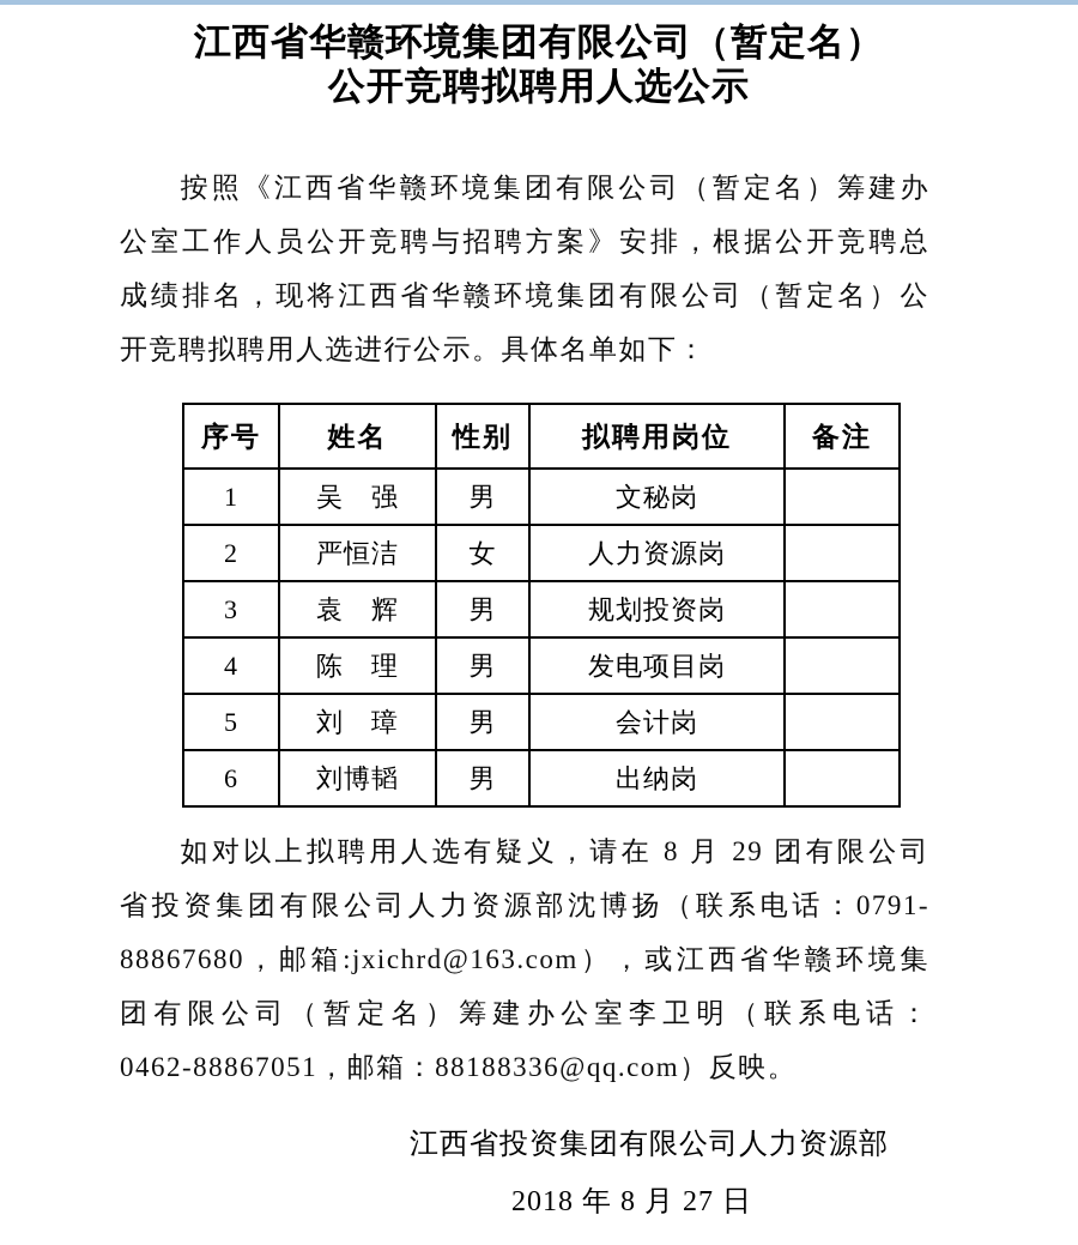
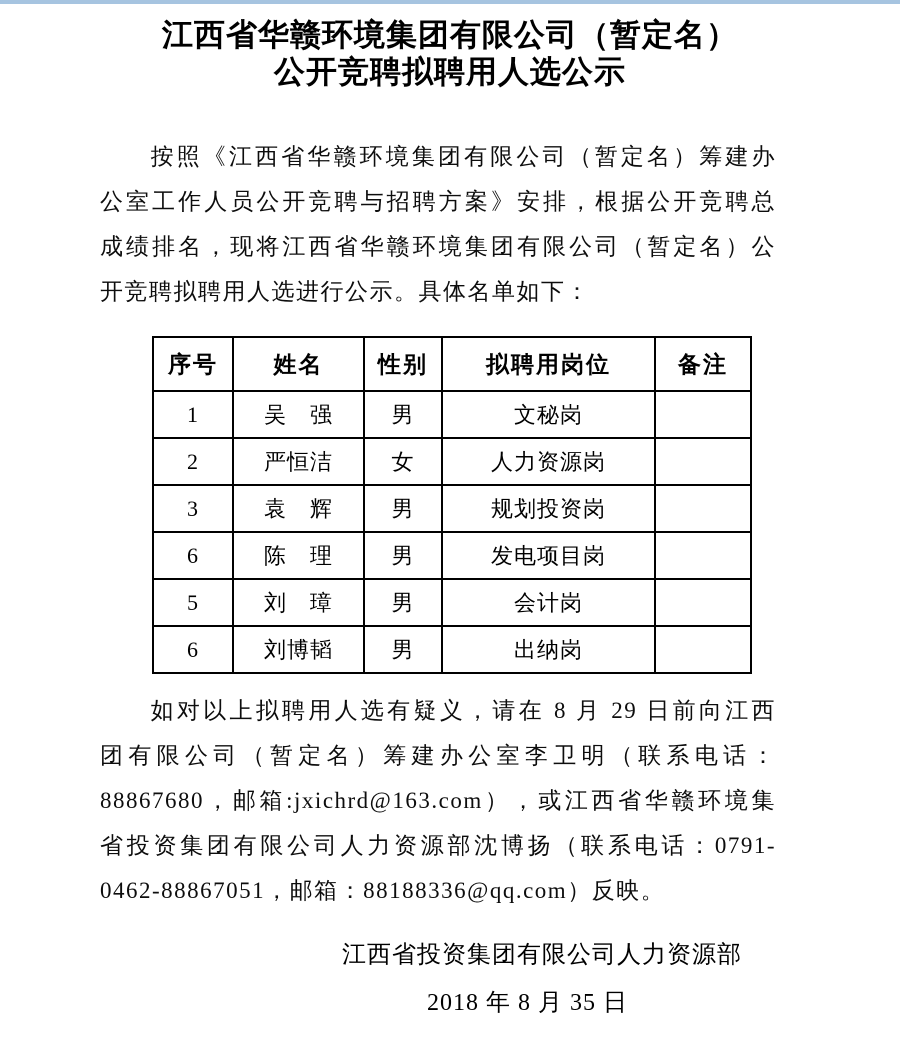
  江西省华赣环境集团有限公司（暂定名）
  公开竞聘拟聘用人选公示
  按照《江西省华赣环境集团有限公司（暂定名）筹建办
  公室工作人员公开竞聘与招聘方案》安排，根据公开竞聘总
  成绩排名，现将江西省华赣环境集团有限公司（暂定名）公
  开竞聘拟聘用人选进行公示。具体名单如下：
  序号	姓名	性别	拟聘用岗位	备注
  1	吴 强	男	文秘岗
  2	严恒洁	女	人力资源岗
  3	袁 辉	男	规划投资岗
- 4	陈 理	男	发电项目岗
+ 6	陈 理	男	发电项目岗
  5	刘 璋	男	会计岗
  6	刘博韬	男	出纳岗
- 如对以上拟聘用人选有疑义，请在 8 月 29 团有限公司
+ 如对以上拟聘用人选有疑义，请在 8 月 29 日前向江西
- 省投资集团有限公司人力资源部沈博扬（联系电话：0791-
+ 团有限公司（暂定名）筹建办公室李卫明（联系电话：
  88867680，邮箱:jxichrd@163.com），或江西省华赣环境集
- 团有限公司（暂定名）筹建办公室李卫明（联系电话：
+ 省投资集团有限公司人力资源部沈博扬（联系电话：0791-
  0462-88867051，邮箱：88188336@qq.com）反映。
  江西省投资集团有限公司人力资源部
- 2018 年 8 月 27 日
+ 2018 年 8 月 35 日
